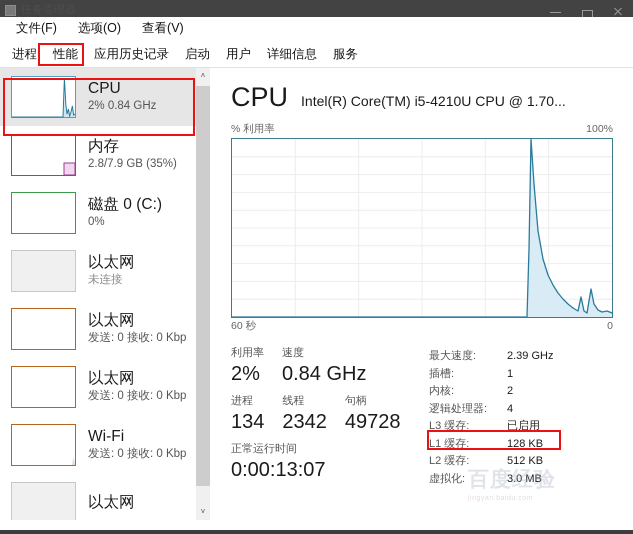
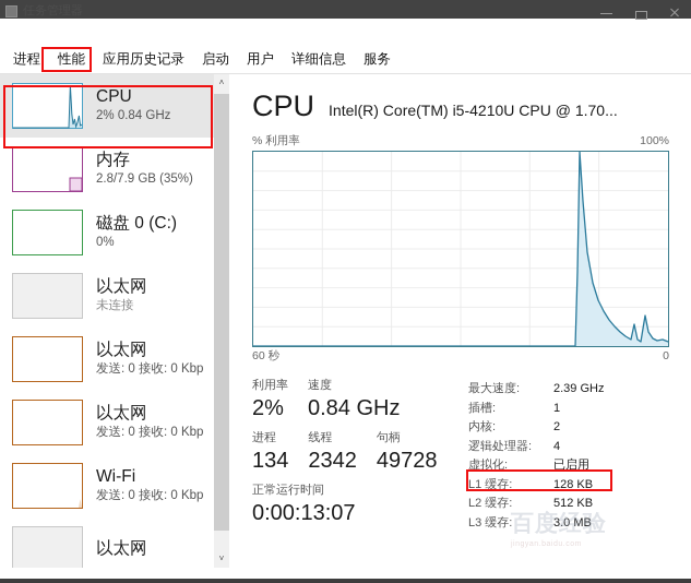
- 文件(F)
- 选项(O)
- 查看(V)
  进程
  性能
  应用历史记录
  启动
  用户
  详细信息
  服务
  CPU
  2% 0.84 GHz
  内存
  2.8/7.9 GB (35%)
  磁盘 0 (C:)
  0%
  以太网
  未连接
  以太网
  发送: 0 接收: 0 Kbp
  以太网
  发送: 0 接收: 0 Kbp
  Wi-Fi
  发送: 0 接收: 0 Kbp
  以太网
  ˄
  ˅
  CPU
  Intel(R) Core(TM) i5-4210U CPU @ 1.70...
  % 利用率
  100%
  60 秒
  0
  利用率
  2%
  速度
  0.84 GHz
  进程
  134
  线程
  2342
  句柄
  49728
  正常运行时间
  0:00:13:07
  最大速度:
  2.39 GHz
  插槽:
  1
  内核:
  2
  逻辑处理器:
  4
- L3 缓存:
+ 虚拟化:
  已启用
  L1 缓存:
  128 KB
  L2 缓存:
  512 KB
- 虚拟化:
+ L3 缓存:
  3.0 MB
  百度经验
